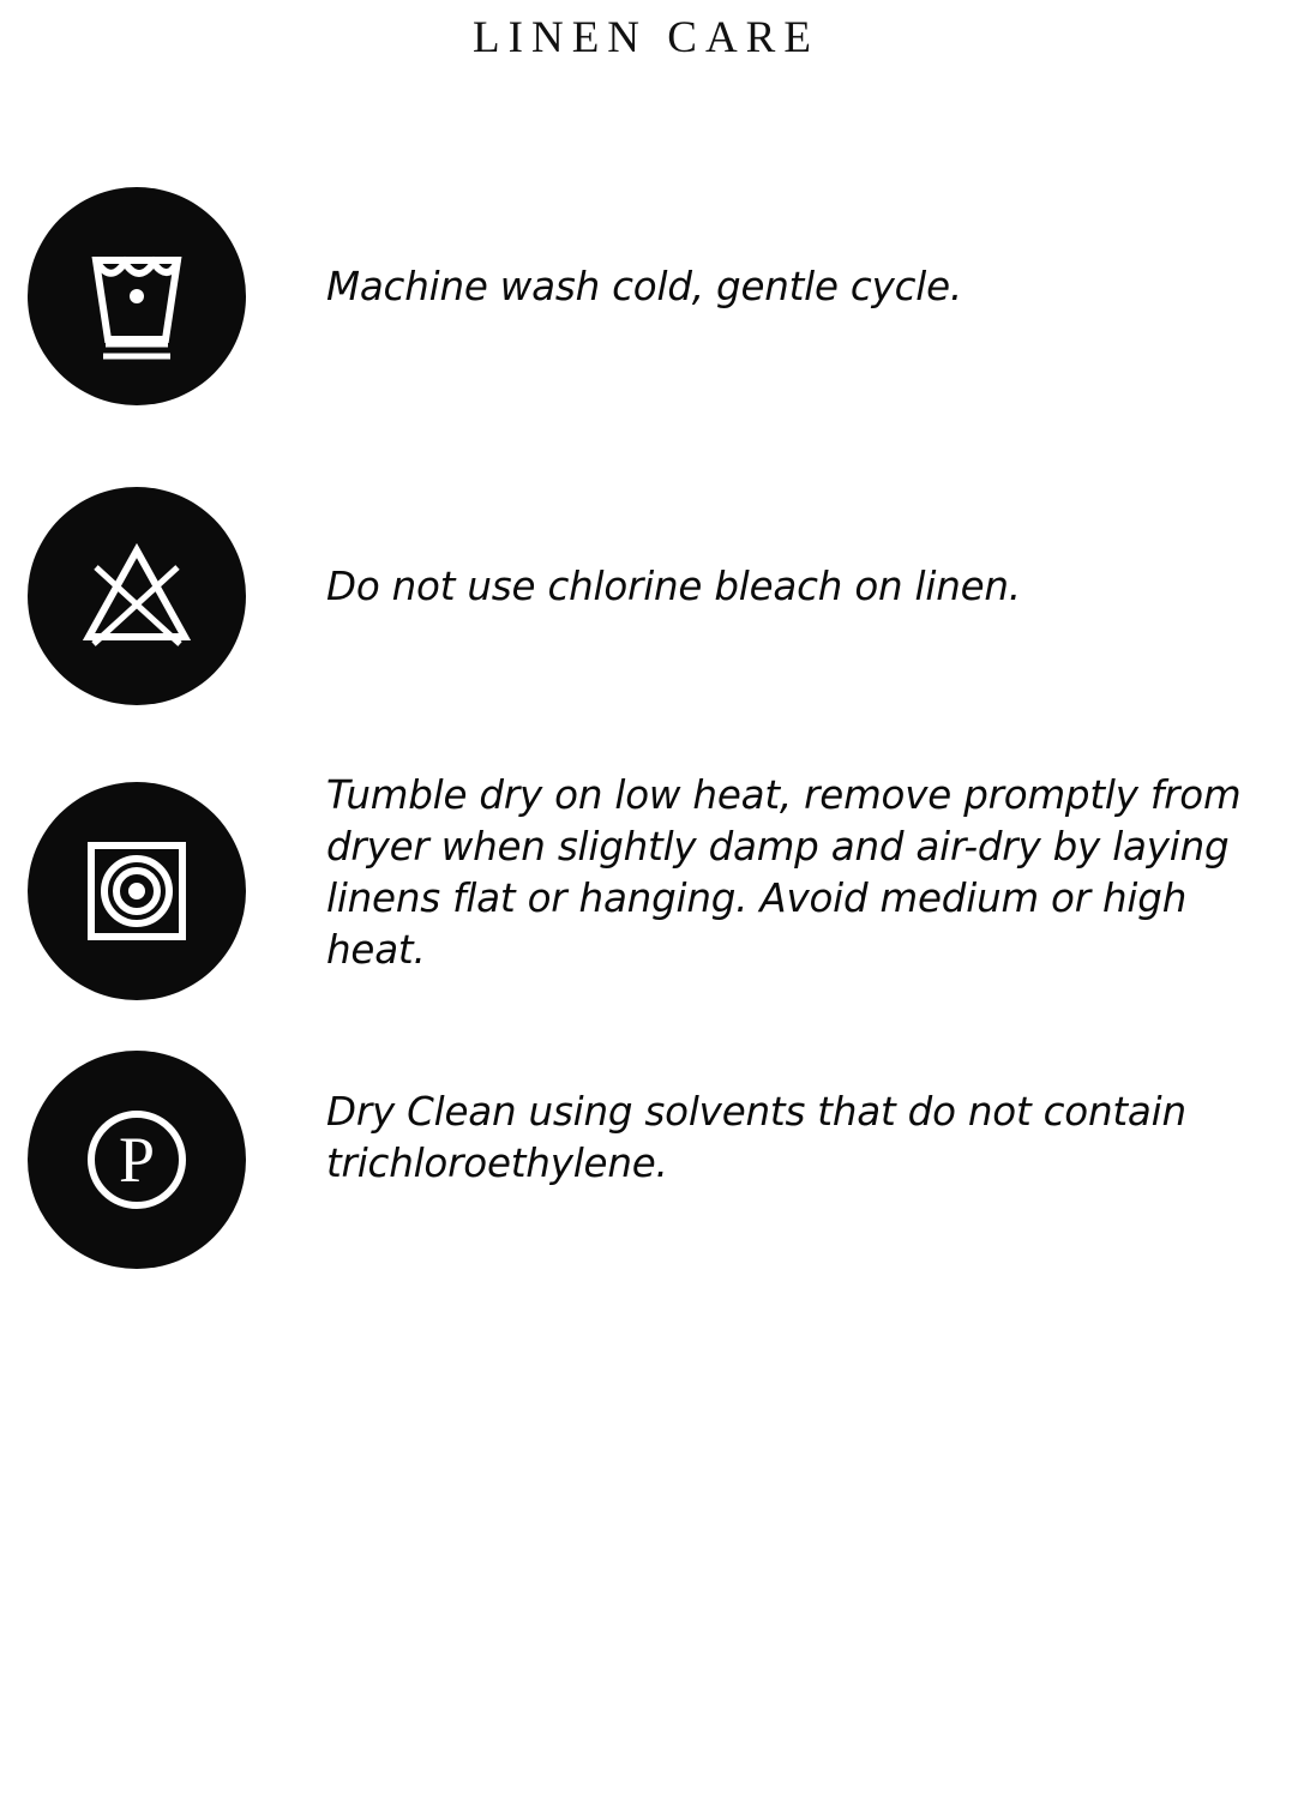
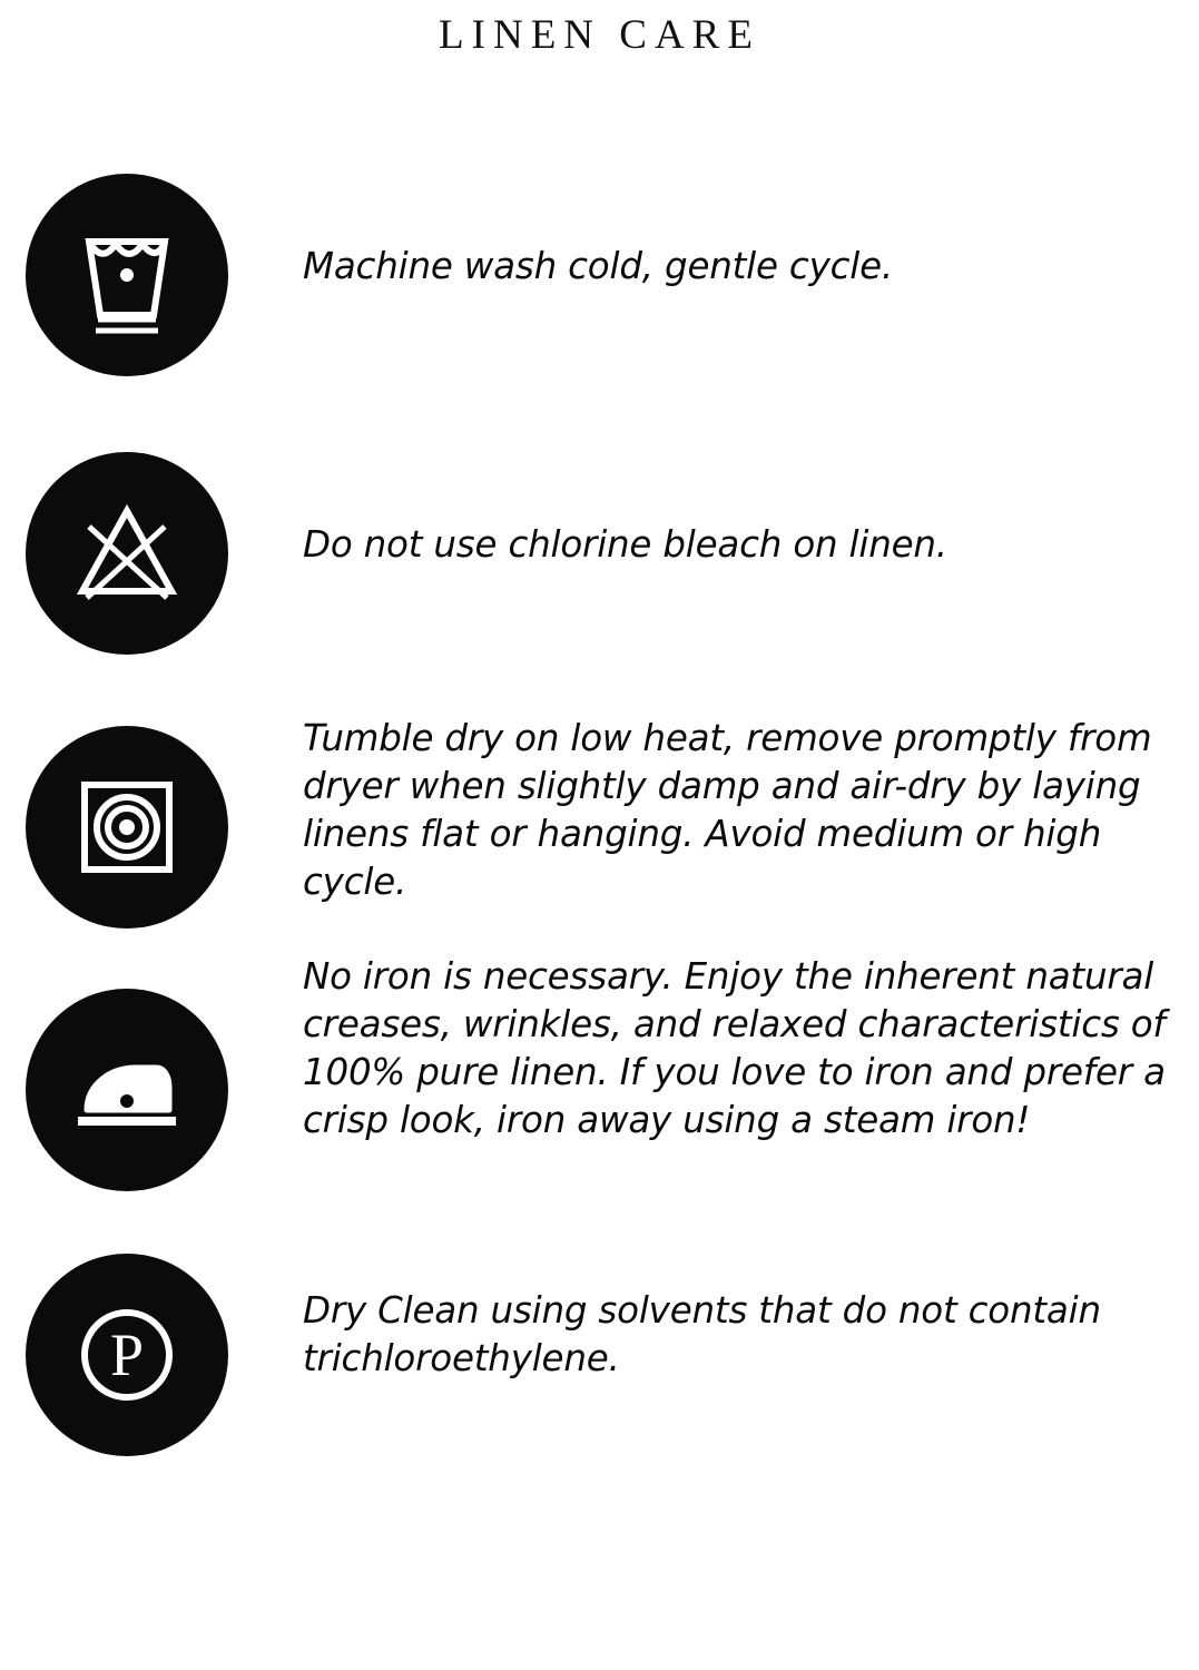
  LINEN CARE
  Machine wash cold, gentle cycle.
  Do not use chlorine bleach on linen.
- Tumble dry on low heat, remove promptly from dryer when slightly damp and air-dry by laying linens flat or hanging. Avoid medium or high heat.
+ Tumble dry on low heat, remove promptly from dryer when slightly damp and air-dry by laying linens flat or hanging. Avoid medium or high cycle.
+ No iron is necessary. Enjoy the inherent natural creases, wrinkles, and relaxed characteristics of 100% pure linen. If you love to iron and prefer a crisp look, iron away using a steam iron!
  P
  Dry Clean using solvents that do not contain trichloroethylene.
